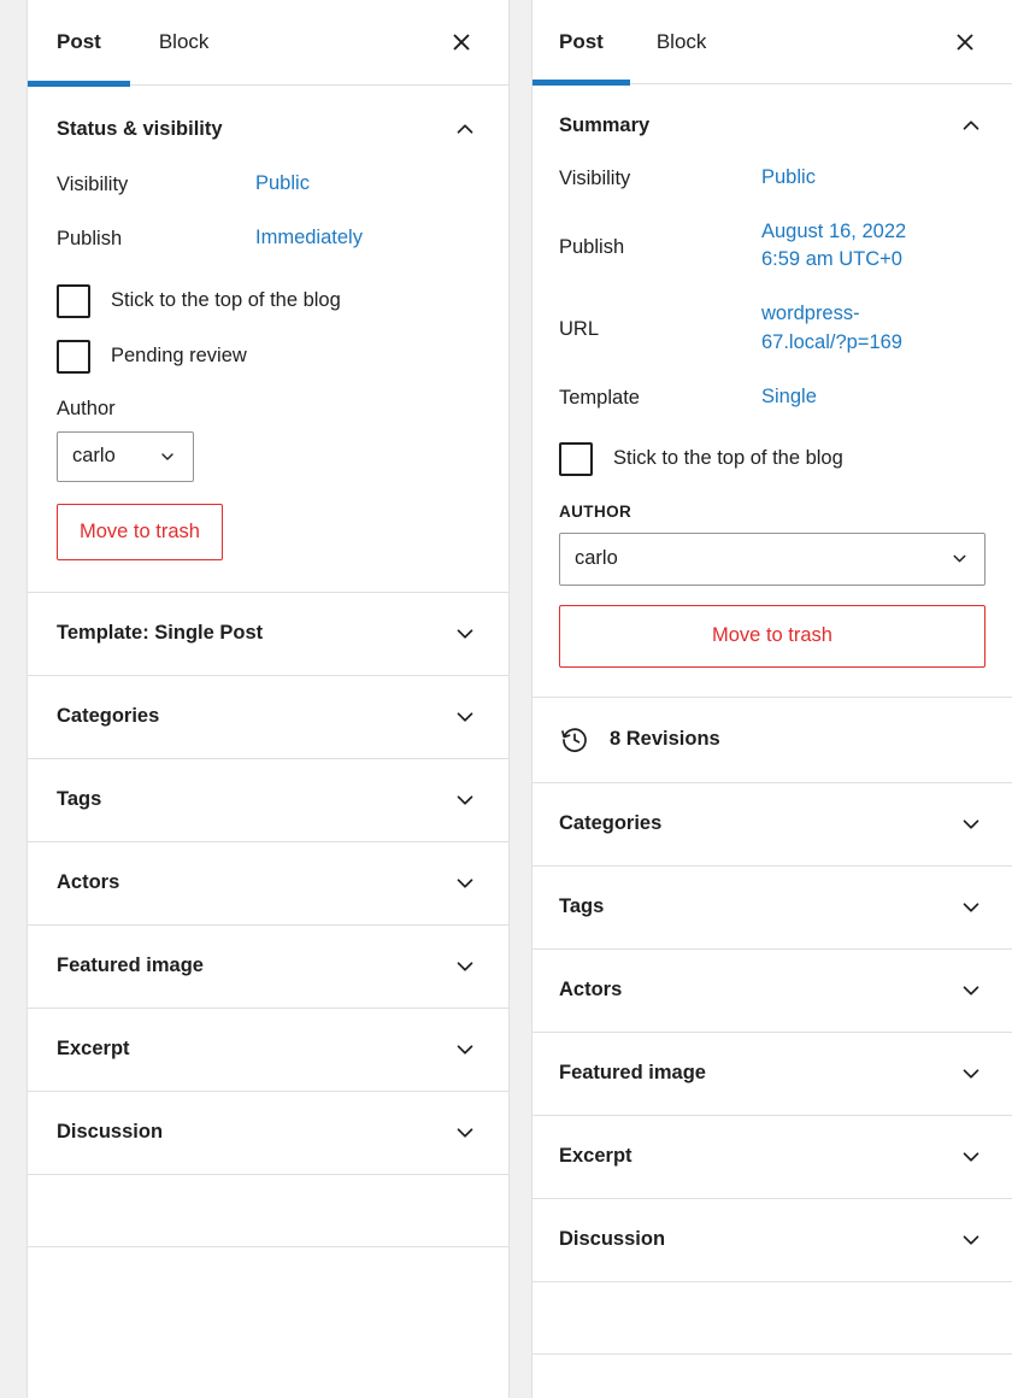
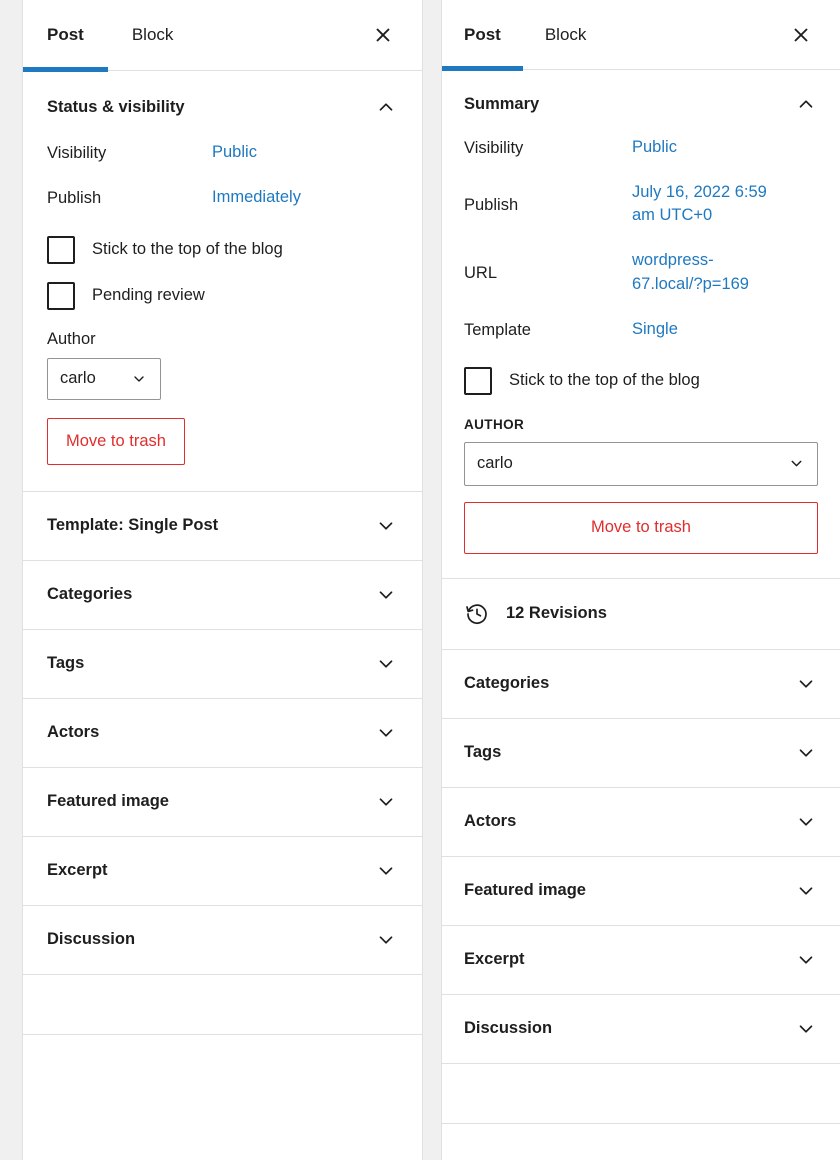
  Post
  Block
  Status & visibility
  Visibility
  Public
  Publish
  Immediately
  Stick to the top of the blog
  Pending review
  Author
  carlo
  Move to trash
  Template: Single Post
  Categories
  Tags
  Actors
  Featured image
  Excerpt
  Discussion
  Post
  Block
  Summary
  Visibility
  Public
  Publish
- August 16, 2022 6:59 am UTC+0
+ July 16, 2022 6:59 am UTC+0
  URL
  wordpress-67.local/?p=169
  Template
  Single
  Stick to the top of the blog
  AUTHOR
  carlo
  Move to trash
- 8 Revisions
+ 12 Revisions
  Categories
  Tags
  Actors
  Featured image
  Excerpt
  Discussion
